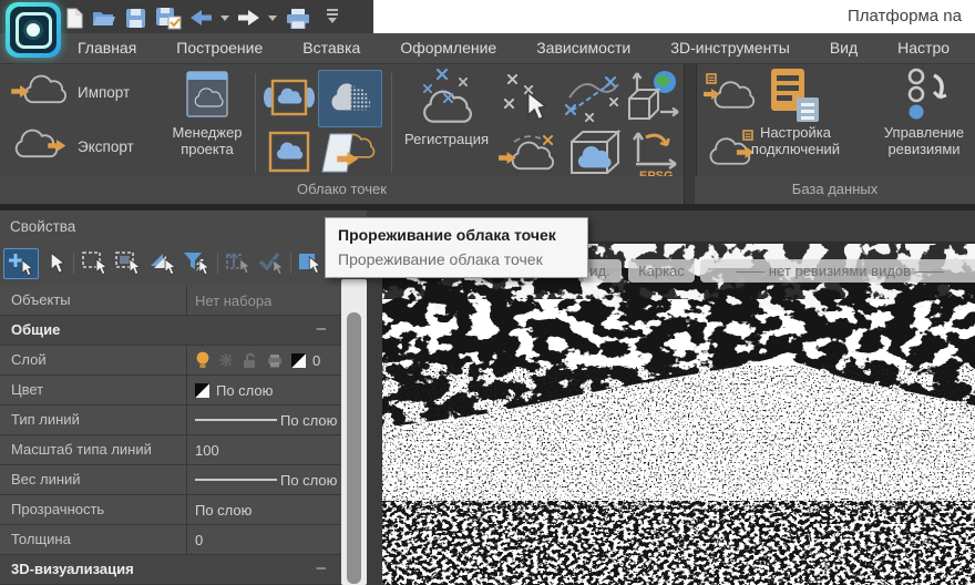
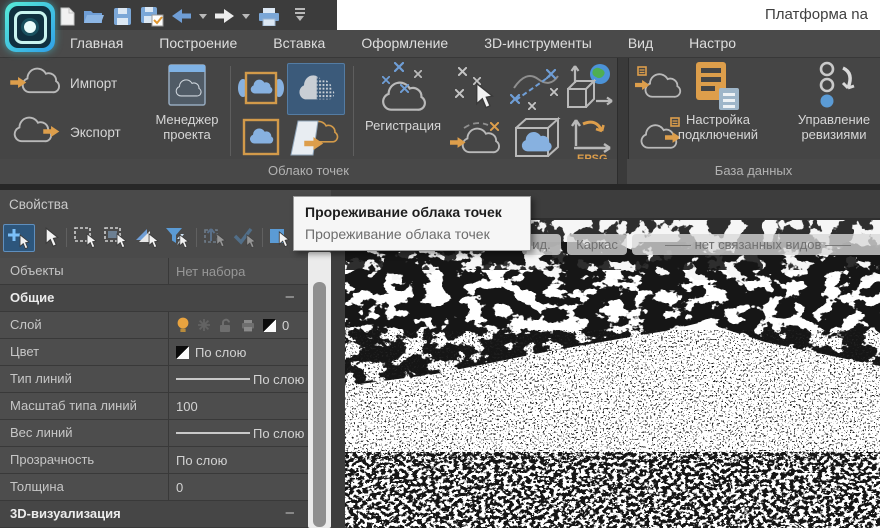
  Платформа na
  Главная
  Построение
  Вставка
  Оформление
- Зависимости
  3D-инструменты
  Вид
  Настро
  Импорт
  Экспорт
  Менеджер
  проекта
  Регистрация
  Облако точек
  Настройка
  подключений
  Управление
  ревизиями
  База данных
  ид.
  Каркас
- —— нет ревизиями видов ——
+ —— нет связанных видов ——
  Свойства
  Объекты
  Нет набора
  Общие
  –
  Слой
  0
  Цвет
  По слою
  Тип линий
  По слою
  Масштаб типа линий
  100
  Вес линий
  По слою
  Прозрачность
  По слою
  Толщина
  0
  3D-визуализация
  –
  Прореживание облака точек
  Прореживание облака точек
